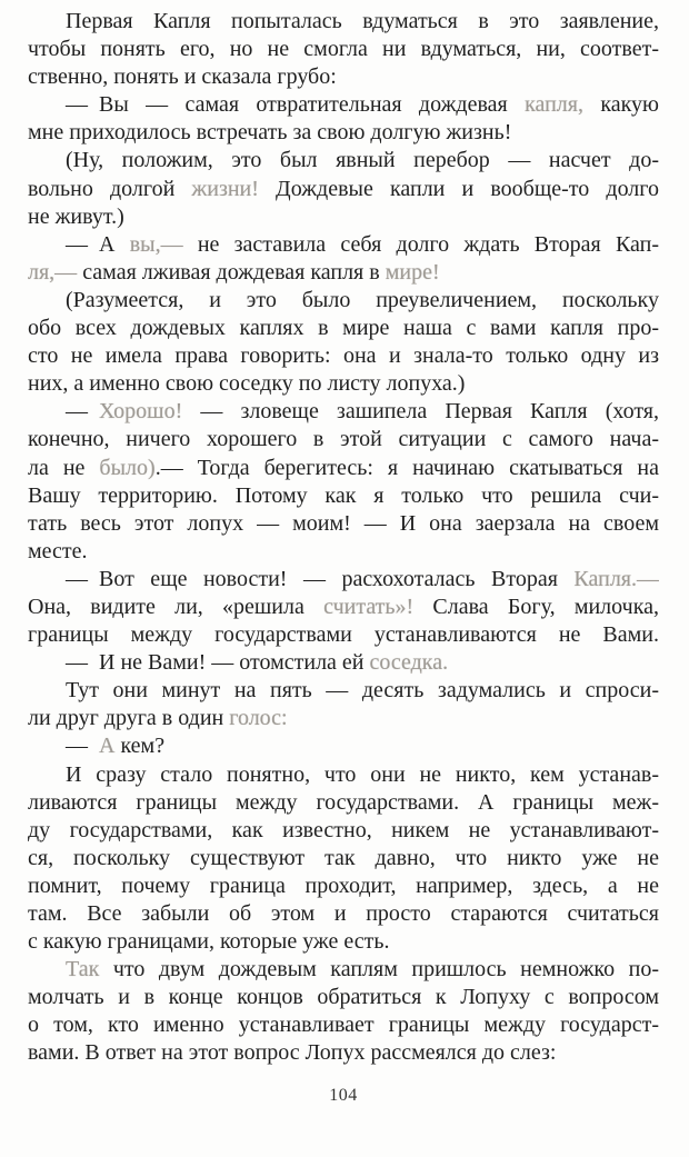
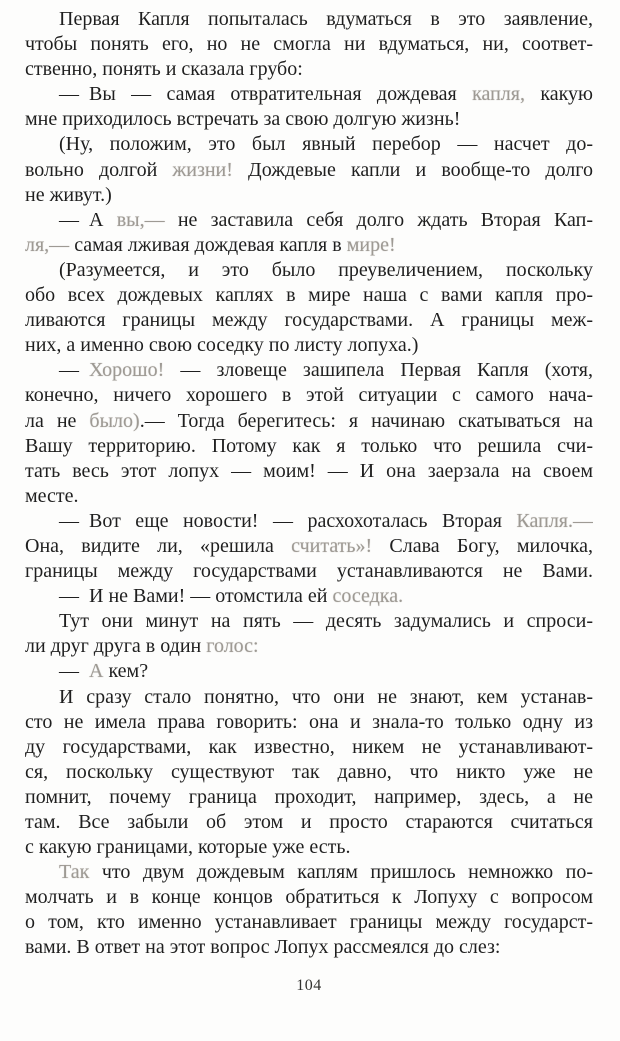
  Первая Капля попыталась вдуматься в это заявление,
  чтобы понять его, но не смогла ни вдуматься, ни, соответ-
  ственно, понять и сказала грубо:
  — Вы — самая отвратительная дождевая капля, какую
  мне приходилось встречать за свою долгую жизнь!
  (Ну, положим, это был явный перебор — насчет до-
  вольно долгой жизни! Дождевые капли и вообще-то долго
  не живут.)
  — А вы,— не заставила себя долго ждать Вторая Кап-
  ля,— самая лживая дождевая капля в мире!
  (Разумеется, и это было преувеличением, поскольку
  обо всех дождевых каплях в мире наша с вами капля про-
- сто не имела права говорить: она и знала-то только одну из
+ ливаются границы между государствами. А границы меж-
  них, а именно свою соседку по листу лопуха.)
  — Хорошо! — зловеще зашипела Первая Капля (хотя,
  конечно, ничего хорошего в этой ситуации с самого нача-
  ла не было).— Тогда берегитесь: я начинаю скатываться на
  Вашу территорию. Потому как я только что решила счи-
  тать весь этот лопух — моим! — И она заерзала на своем
  месте.
  — Вот еще новости! — расхохоталась Вторая Капля.—
  Она, видите ли, «решила считать»! Слава Богу, милочка,
  границы между государствами устанавливаются не Вами.
  — И не Вами! — отомстила ей соседка.
  Тут они минут на пять — десять задумались и спроси-
  ли друг друга в один голос:
  — А кем?
- И сразу стало понятно, что они не никто, кем устанав-
+ И сразу стало понятно, что они не знают, кем устанав-
- ливаются границы между государствами. А границы меж-
+ сто не имела права говорить: она и знала-то только одну из
  ду государствами, как известно, никем не устанавливают-
  ся, поскольку существуют так давно, что никто уже не
  помнит, почему граница проходит, например, здесь, а не
  там. Все забыли об этом и просто стараются считаться
  с какую границами, которые уже есть.
  Так что двум дождевым каплям пришлось немножко по-
  молчать и в конце концов обратиться к Лопуху с вопросом
  о том, кто именно устанавливает границы между государст-
  вами. В ответ на этот вопрос Лопух рассмеялся до слез:
  104
